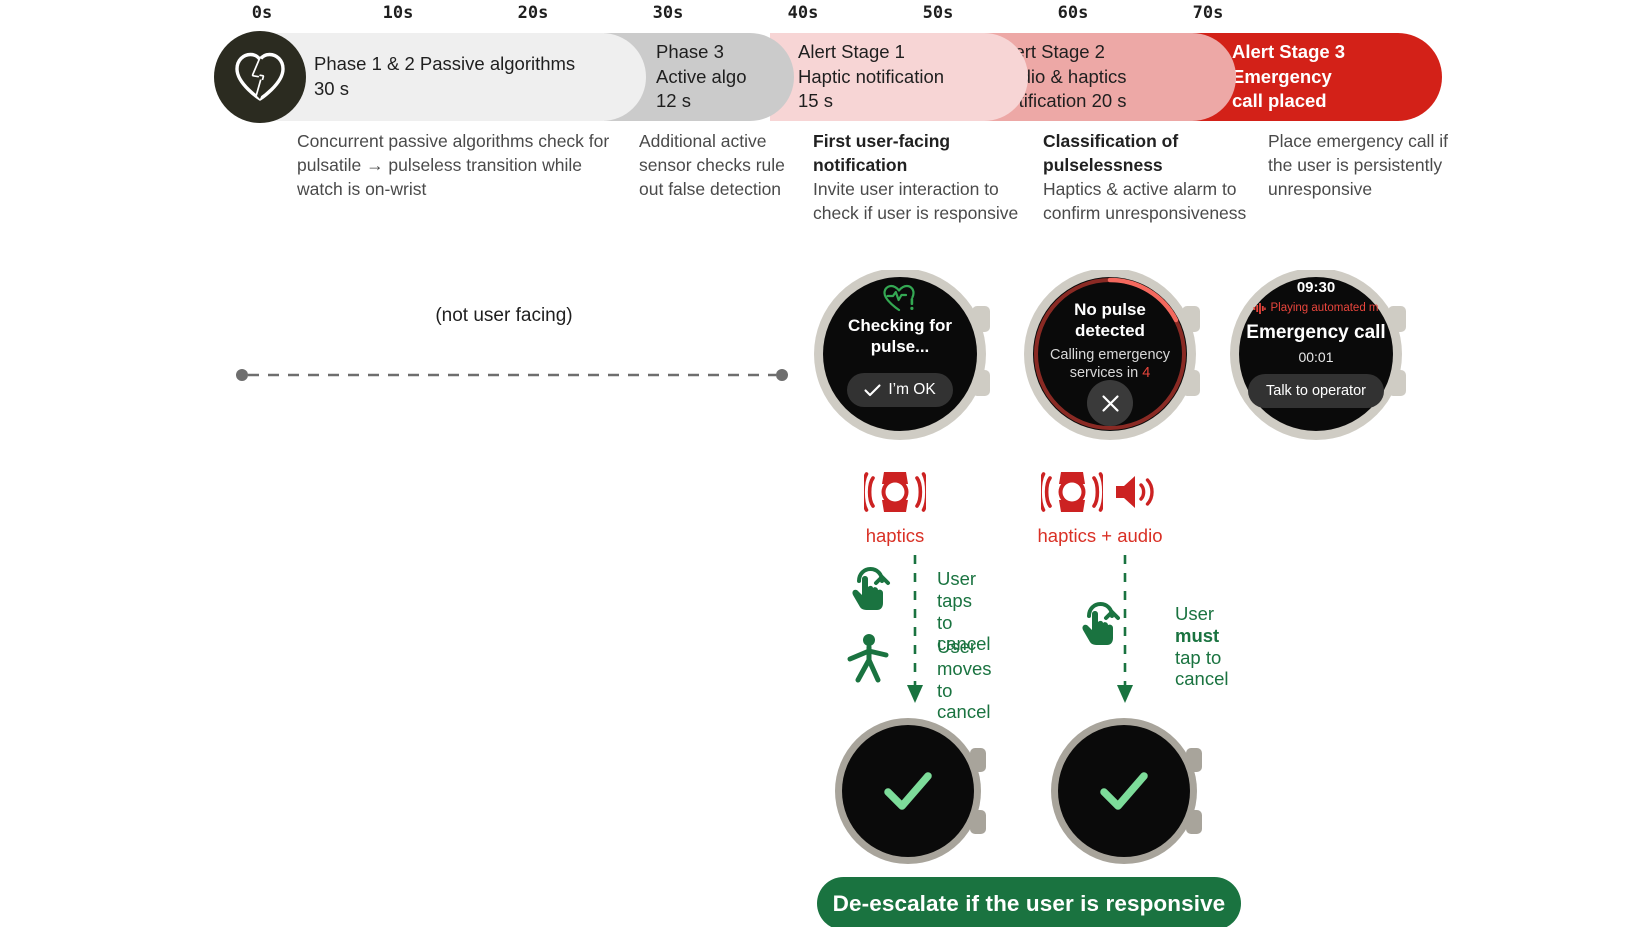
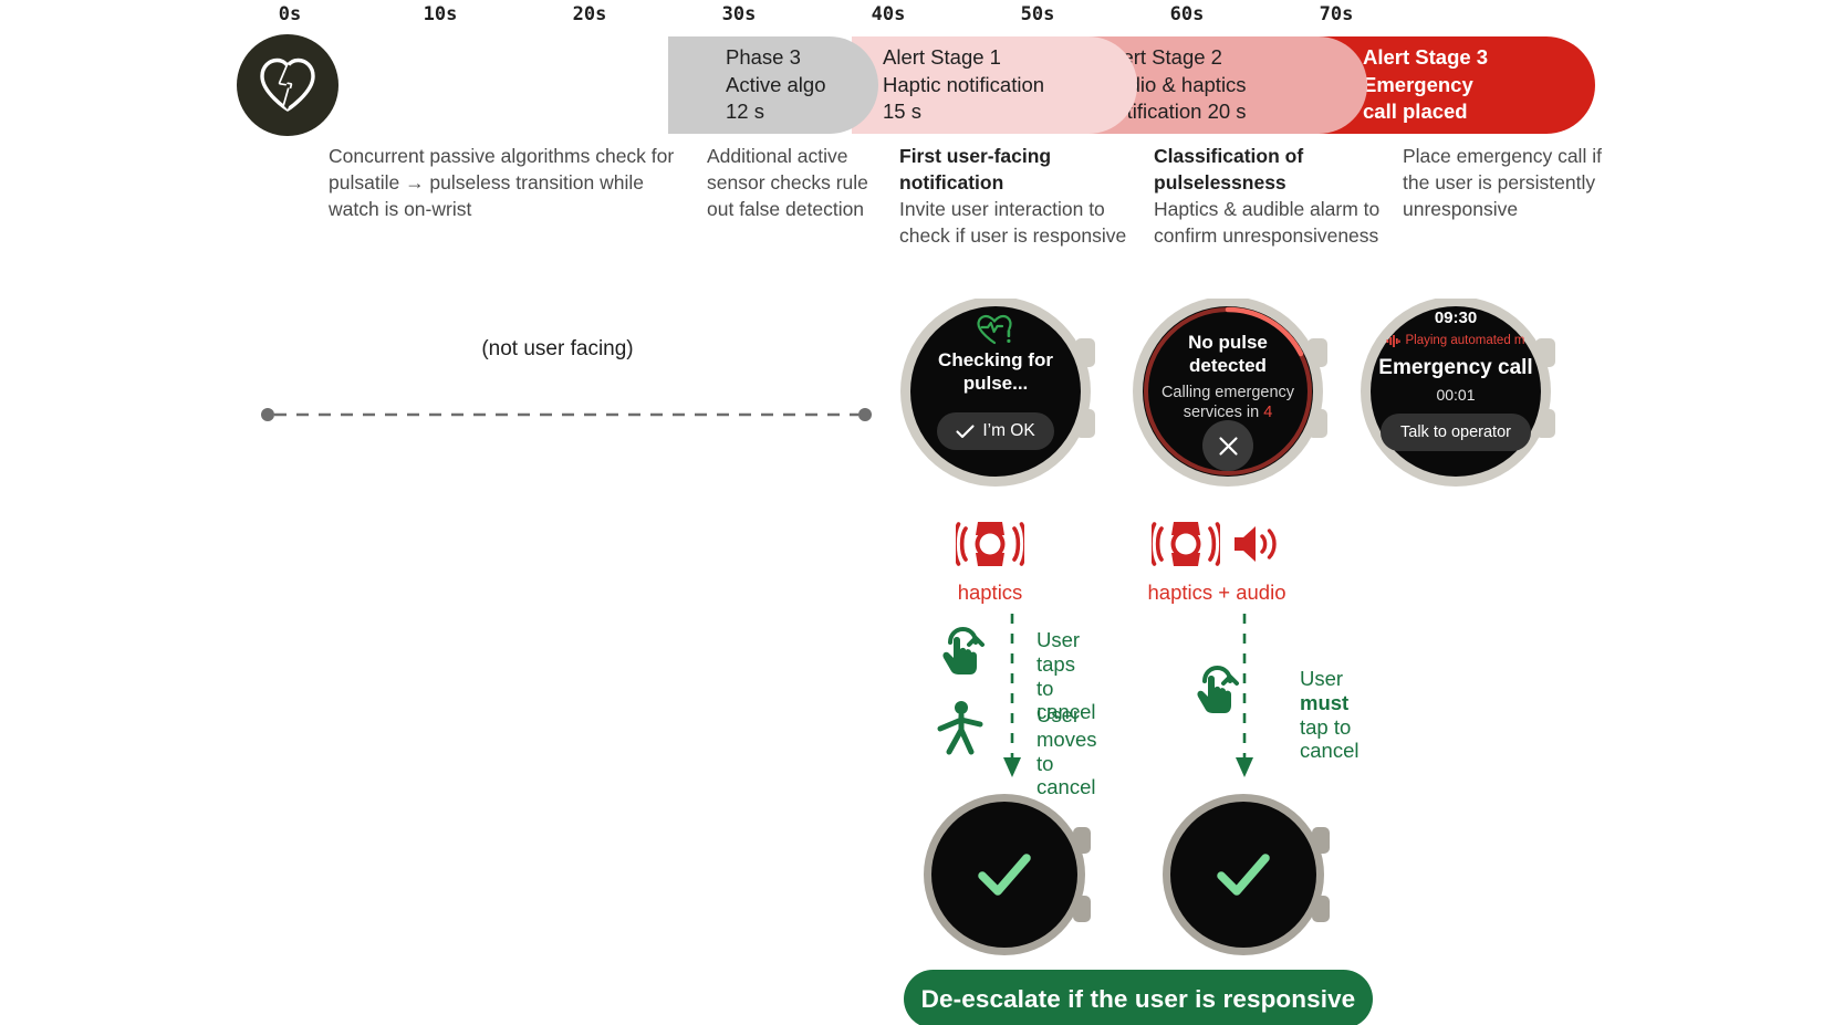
  0s
  10s
  20s
  30s
  40s
  50s
  60s
  70s
  Alert Stage 3
  Emergency
  call placed
  rt Stage 2
  io & haptics
  tification 20 s
  Alert Stage 1
  Haptic notification
  15 s
  Phase 3
  Active algo
  12 s
- Phase 1 & 2 Passive algorithms
- 30 s
  Concurrent passive algorithms check for pulsatile → pulseless transition while watch is on-wrist
  Additional active sensor checks rule out false detection
  First user-facing notification
  Invite user interaction to check if user is responsive
  Classification of pulselessness
- Haptics & active alarm to confirm unresponsiveness
+ Haptics & audible alarm to confirm unresponsiveness
  Place emergency call if the user is persistently unresponsive
  (not user facing)
  Checking for
  pulse...
  I’m OK
  No pulse
  detected
  Calling emergency
  services in 4
  09:30
  Playing automated m
  Emergency call
  00:01
  Talk to operator
  haptics
  haptics + audio
  User taps
  to cancel
  User moves
  to cancel
  User must
  tap to cancel
  De-escalate if the user is responsive
